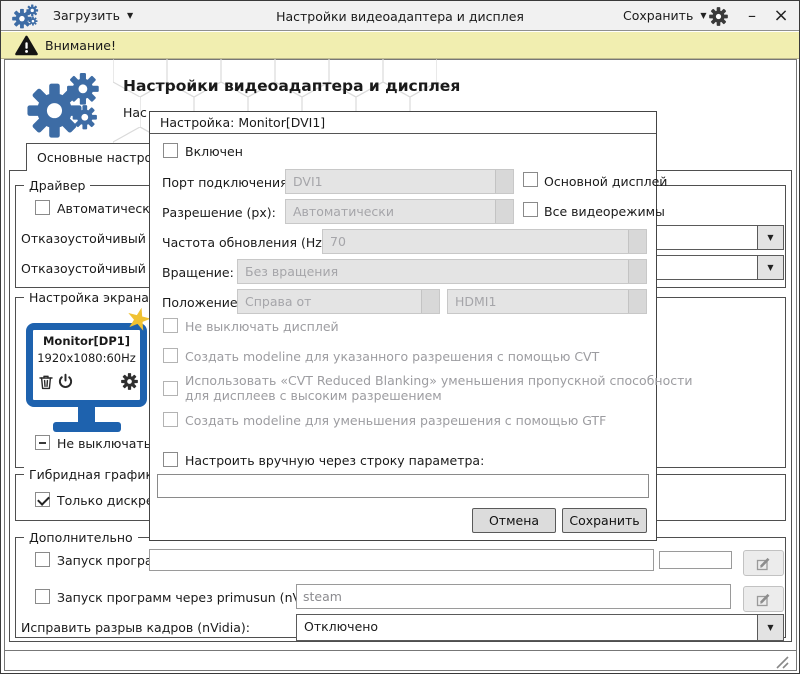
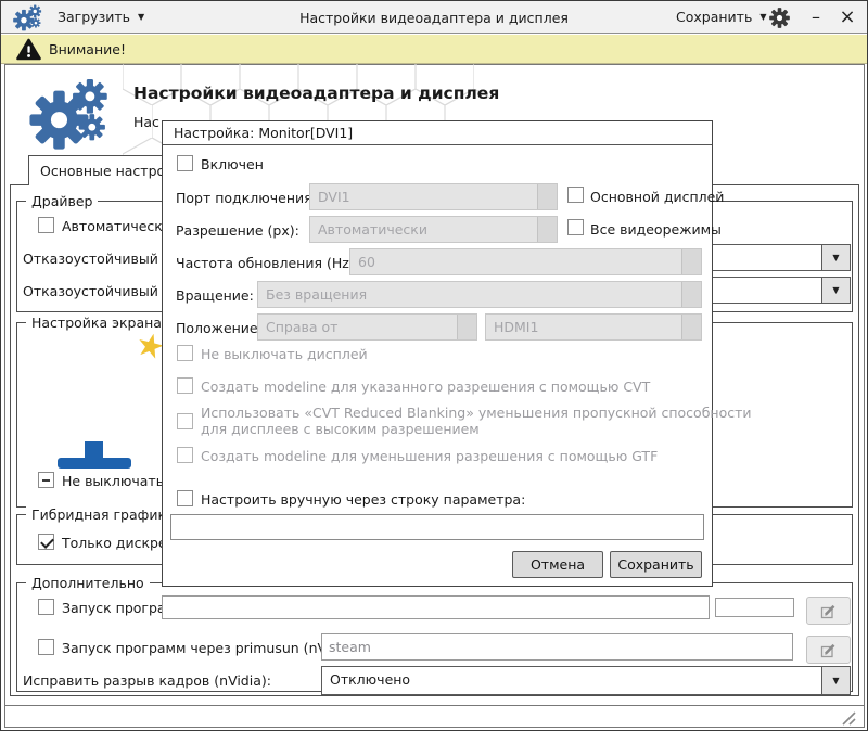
  Загрузить
  ▼
  Настройки видеоадаптера и дисплея
  Сохранить
  ▼
  –
  ×
  Внимание!
  Настройки видеоадаптера и дисплея
  Нас
  Основные настр
  Драйвер
  Автоматическ
  Отказоустойчивый
  ▼
  Отказоустойчивый
  ▼
  Настройка экрана
- Monitor[DP1]
- 1920x1080:60Hz
  Не выключать
  Гибридная графи
  Только дискр
  Дополнительно
  Запуск прогр
  Запуск программ через primusun (n
  steam
  Исправить разрыв кадров (nVidia):
  Отключено
  ▼
  Настройка: Monitor[DVI1]
  Включен
  Порт подключения
  DVI1
  Основной дисплей
  Разрешение (px):
  Автоматически
  Все видеорежимы
  Частота обновления (Hz
- 70
+ 60
  Вращение:
  Без вращения
  Положение
  Справа от
  HDMI1
  Не выключать дисплей
  Создать modeline для указанного разрешения с помощью CVT
  Использовать «CVT Reduced Blanking» уменьшения пропускной способности
  для дисплеев с высоким разрешением
  Создать modeline для уменьшения разрешения с помощью GTF
  Настроить вручную через строку параметра:
  Отмена
  Сохранить
